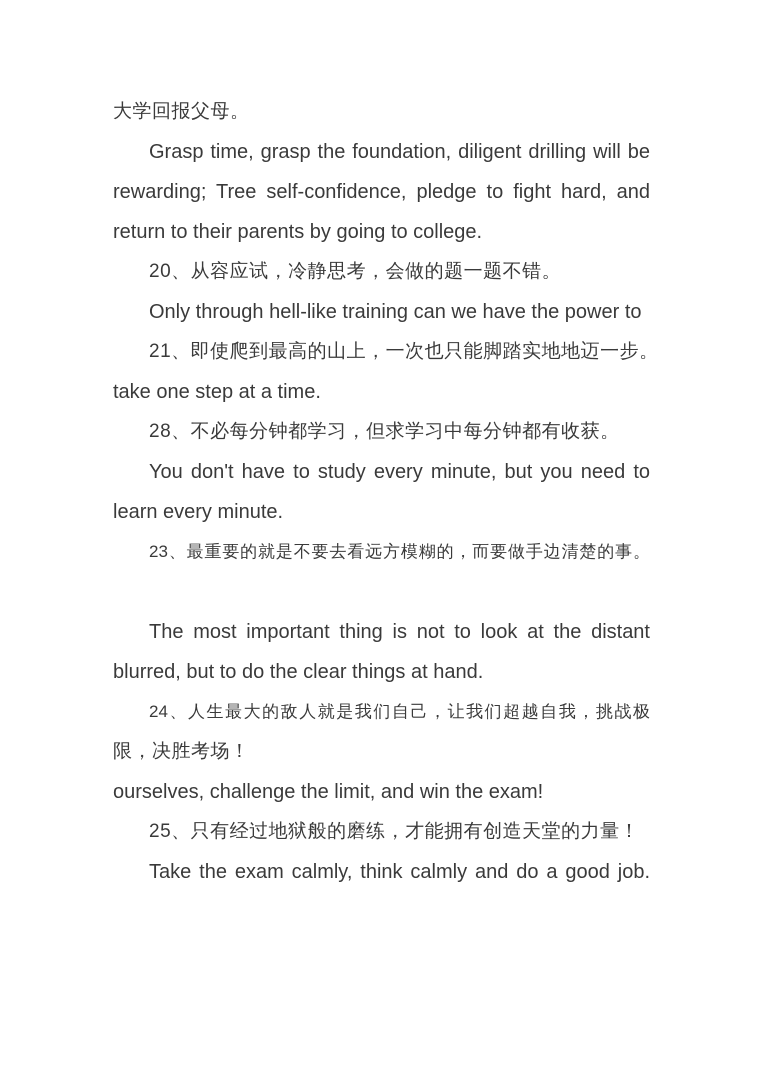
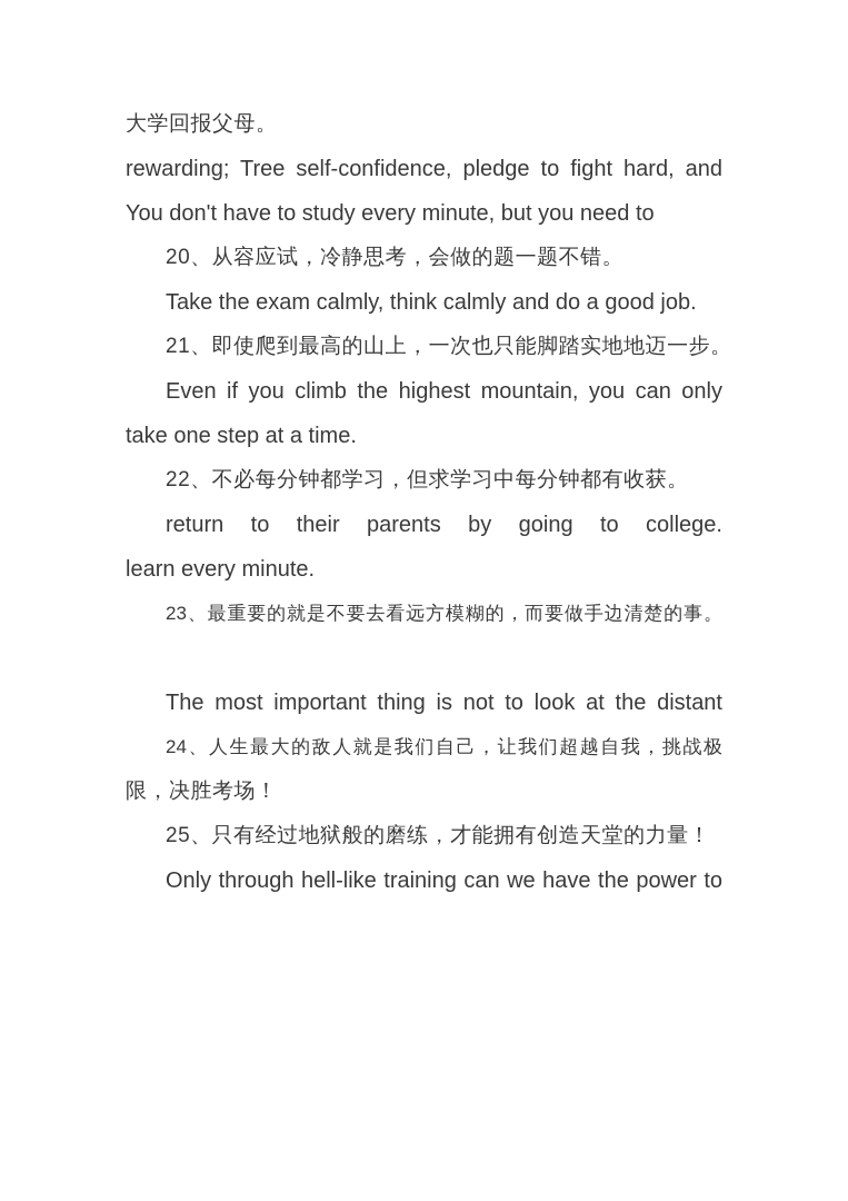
  大学回报父母。
- Grasp time, grasp the foundation, diligent drilling will be
  rewarding; Tree self-confidence, pledge to fight hard, and
- return to their parents by going to college.
+ You don't have to study every minute, but you need to
  20、从容应试，冷静思考，会做的题一题不错。
- Only through hell-like training can we have the power to
+ Take the exam calmly, think calmly and do a good job.
  21、即使爬到最高的山上，一次也只能脚踏实地地迈一步。
+ Even if you climb the highest mountain, you can only
  take one step at a time.
- 28、不必每分钟都学习，但求学习中每分钟都有收获。
+ 22、不必每分钟都学习，但求学习中每分钟都有收获。
- You don't have to study every minute, but you need to
+ return to their parents by going to college.
  learn every minute.
  23、最重要的就是不要去看远方模糊的，而要做手边清楚的事。
  The most important thing is not to look at the distant
- blurred, but to do the clear things at hand.
  24、人生最大的敌人就是我们自己，让我们超越自我，挑战极
  限，决胜考场！
- ourselves, challenge the limit, and win the exam!
  25、只有经过地狱般的磨练，才能拥有创造天堂的力量！
- Take the exam calmly, think calmly and do a good job.
+ Only through hell-like training can we have the power to
